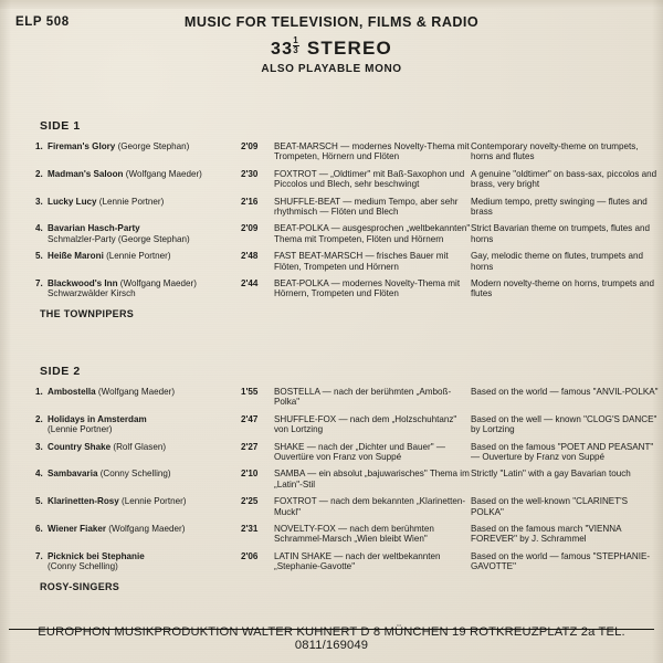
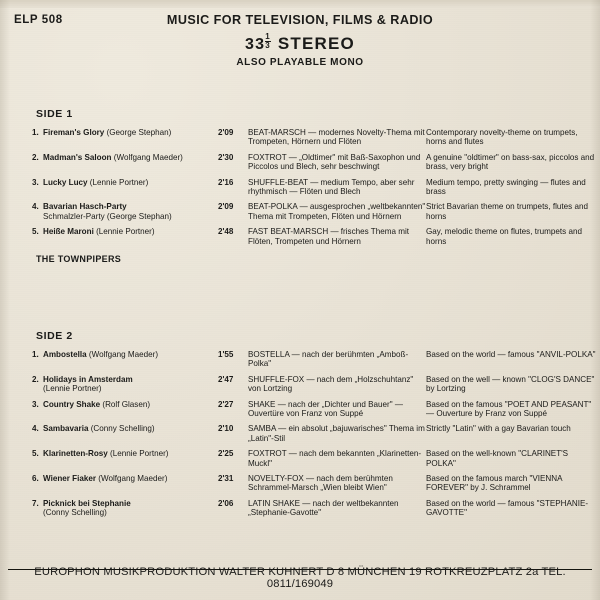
  ELP 508
  MUSIC FOR TELEVISION, FILMS & RADIO
  33
  1
  3
  STEREO
  ALSO PLAYABLE MONO
  SIDE 1
  1.	Fireman's Glory (George Stephan)	2'09	BEAT-MARSCH — modernes Novelty-Thema mit Trompeten, Hörnern und Flöten	Contemporary novelty-theme on trumpets, horns and flutes
  2.	Madman's Saloon (Wolfgang Maeder)	2'30	FOXTROT — „Oldtimer" mit Baß-Saxophon und Piccolos und Blech, sehr beschwingt	A genuine "oldtimer" on bass-sax, piccolos and brass, very bright
  3.	Lucky Lucy (Lennie Portner)	2'16	SHUFFLE-BEAT — medium Tempo, aber sehr rhythmisch — Flöten und Blech	Medium tempo, pretty swinging — flutes and brass
  4.	Bavarian Hasch-PartySchmalzler-Party (George Stephan)	2'09	BEAT-POLKA — ausgesprochen „weltbekannten" Thema mit Trompeten, Flöten und Hörnern	Strict Bavarian theme on trumpets, flutes and horns
- 5.	Heiße Maroni (Lennie Portner)	2'48	FAST BEAT-MARSCH — frisches Bauer mit Flöten, Trompeten und Hörnern	Gay, melodic theme on flutes, trumpets and horns
+ 5.	Heiße Maroni (Lennie Portner)	2'48	FAST BEAT-MARSCH — frisches Thema mit Flöten, Trompeten und Hörnern	Gay, melodic theme on flutes, trumpets and horns
- 7.	Blackwood's Inn (Wolfgang Maeder)Schwarzwälder Kirsch	2'44	BEAT-POLKA — modernes Novelty-Thema mit Hörnern, Trompeten und Flöten	Modern novelty-theme on horns, trumpets and flutes
  THE TOWNPIPERS
  SIDE 2
  1.	Ambostella (Wolfgang Maeder)	1'55	BOSTELLA — nach der berühmten „Amboß-Polka"	Based on the world — famous "ANVIL-POLKA"
  2.	Holidays in Amsterdam(Lennie Portner)	2'47	SHUFFLE-FOX — nach dem „Holzschuhtanz" von Lortzing	Based on the well — known "CLOG'S DANCE" by Lortzing
  3.	Country Shake (Rolf Glasen)	2'27	SHAKE — nach der „Dichter und Bauer" — Ouvertüre von Franz von Suppé	Based on the famous "POET AND PEASANT" — Ouverture by Franz von Suppé
  4.	Sambavaria (Conny Schelling)	2'10	SAMBA — ein absolut „bajuwarisches" Thema im „Latin"-Stil	Strictly "Latin" with a gay Bavarian touch
  5.	Klarinetten-Rosy (Lennie Portner)	2'25	FOXTROT — nach dem bekannten „Klarinetten-Muckl"	Based on the well-known "CLARINET'S POLKA"
  6.	Wiener Fiaker (Wolfgang Maeder)	2'31	NOVELTY-FOX — nach dem berühmten Schrammel-Marsch „Wien bleibt Wien"	Based on the famous march "VIENNA FOREVER" by J. Schrammel
  7.	Picknick bei Stephanie(Conny Schelling)	2'06	LATIN SHAKE — nach der weltbekannten „Stephanie-Gavotte"	Based on the world — famous "STEPHANIE-GAVOTTE"
- ROSY-SINGERS
  EUROPHON MUSIKPRODUKTION WALTER KUHNERT D 8 MÜNCHEN 19 ROTKREUZPLATZ 2a TEL. 0811/169049
